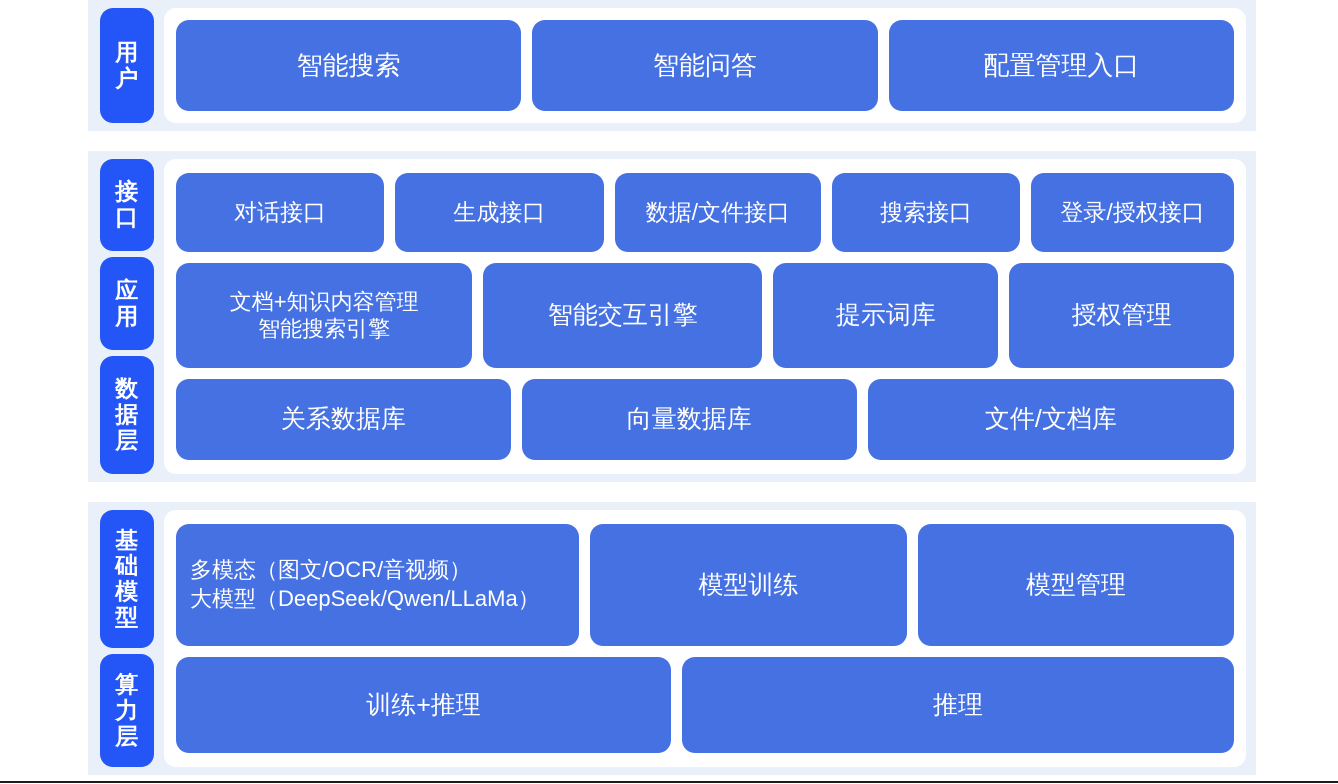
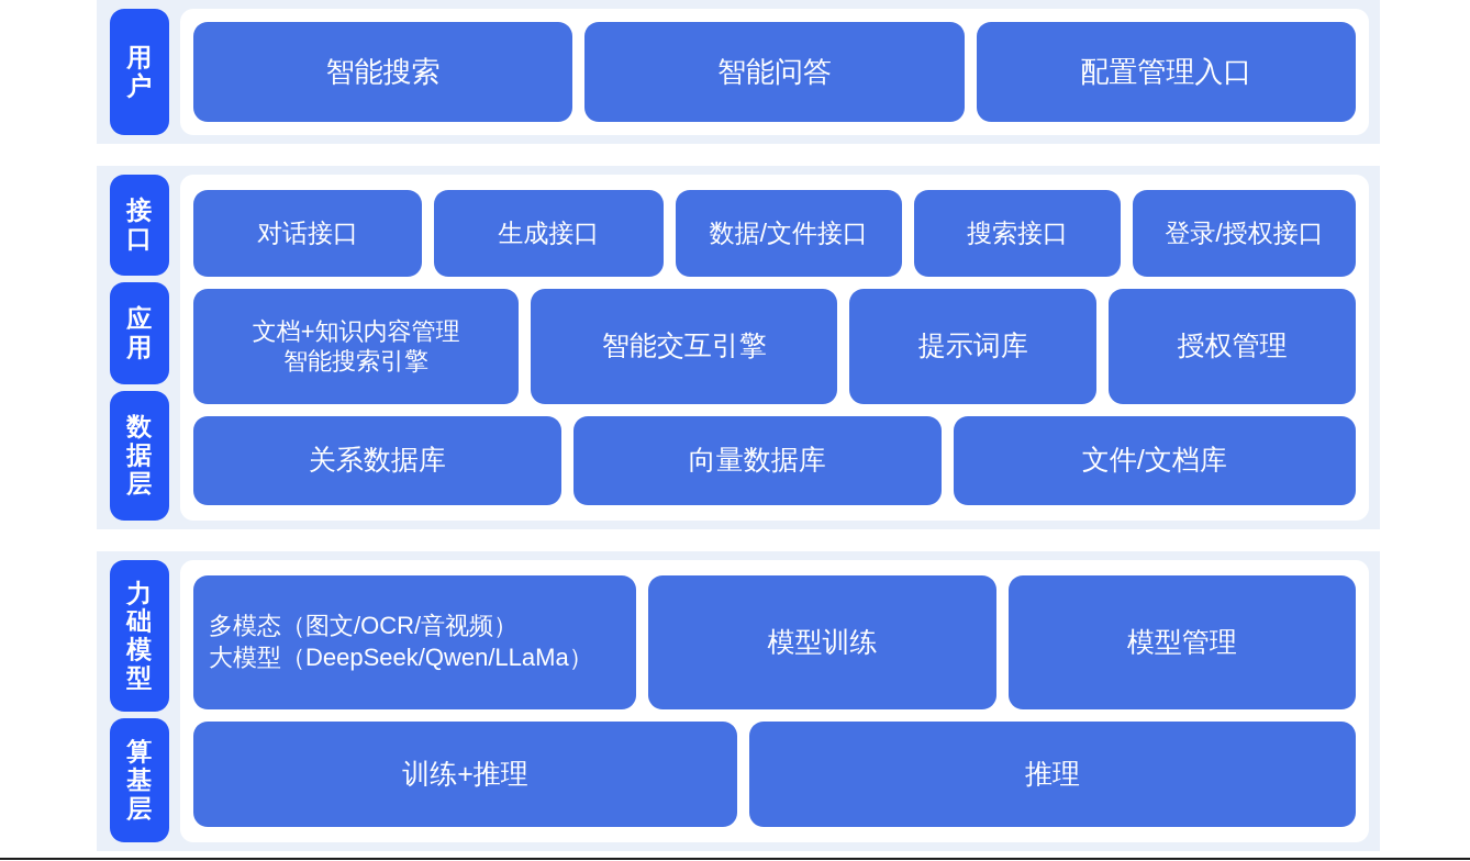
  用
  户
  智能搜索
  智能问答
  配置管理入口
  接
  口
  应
  用
  数
  据
  层
  对话接口
  生成接口
  数据/文件接口
  搜索接口
  登录/授权接口
  文档+知识内容管理
  智能搜索引擎
  智能交互引擎
  提示词库
  授权管理
  关系数据库
  向量数据库
  文件/文档库
- 基
+ 力
  础
  模
  型
  算
- 力
+ 基
  层
  多模态（图文/OCR/音视频）
  大模型（DeepSeek/Qwen/LLaMa）
  模型训练
  模型管理
  训练+推理
  推理
